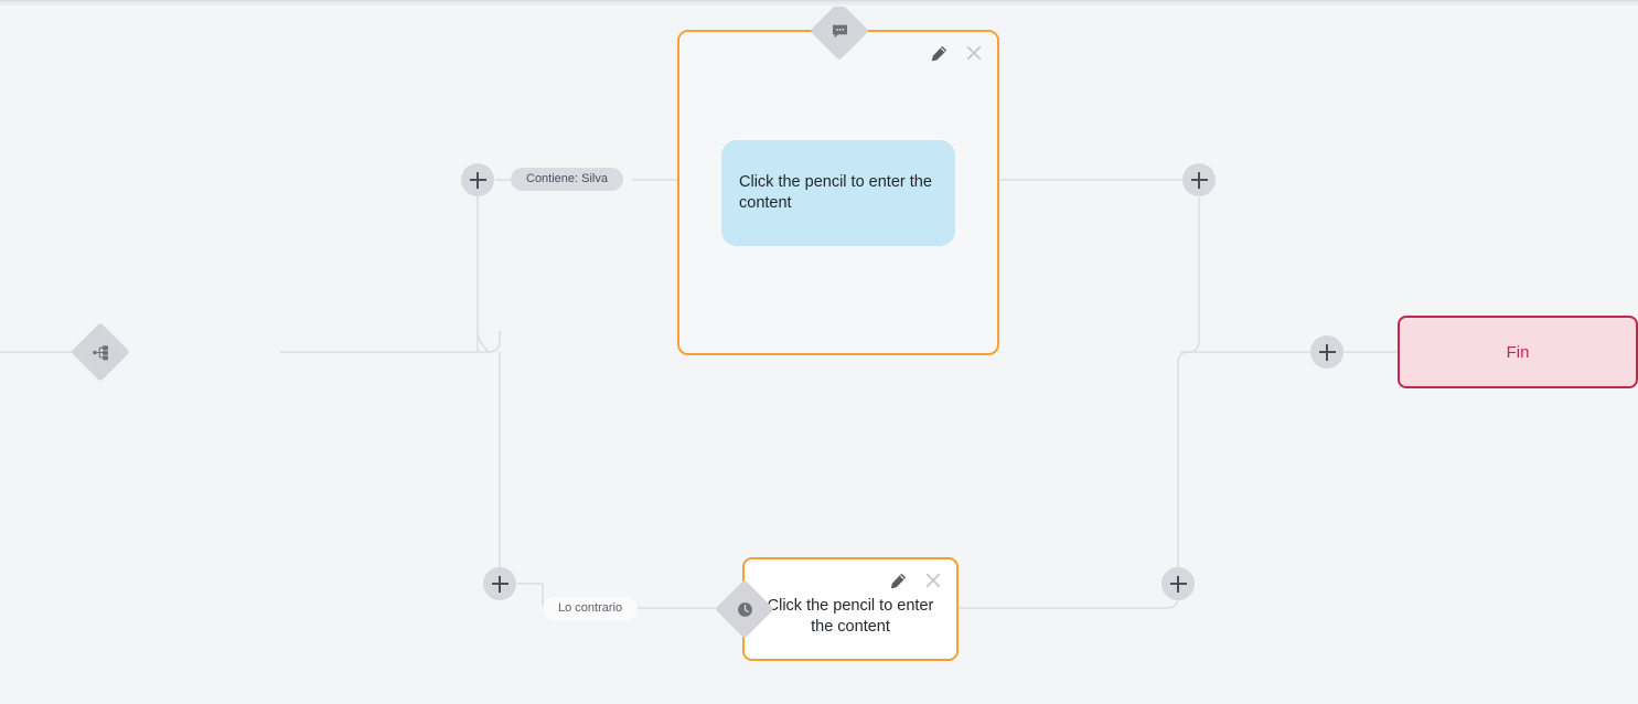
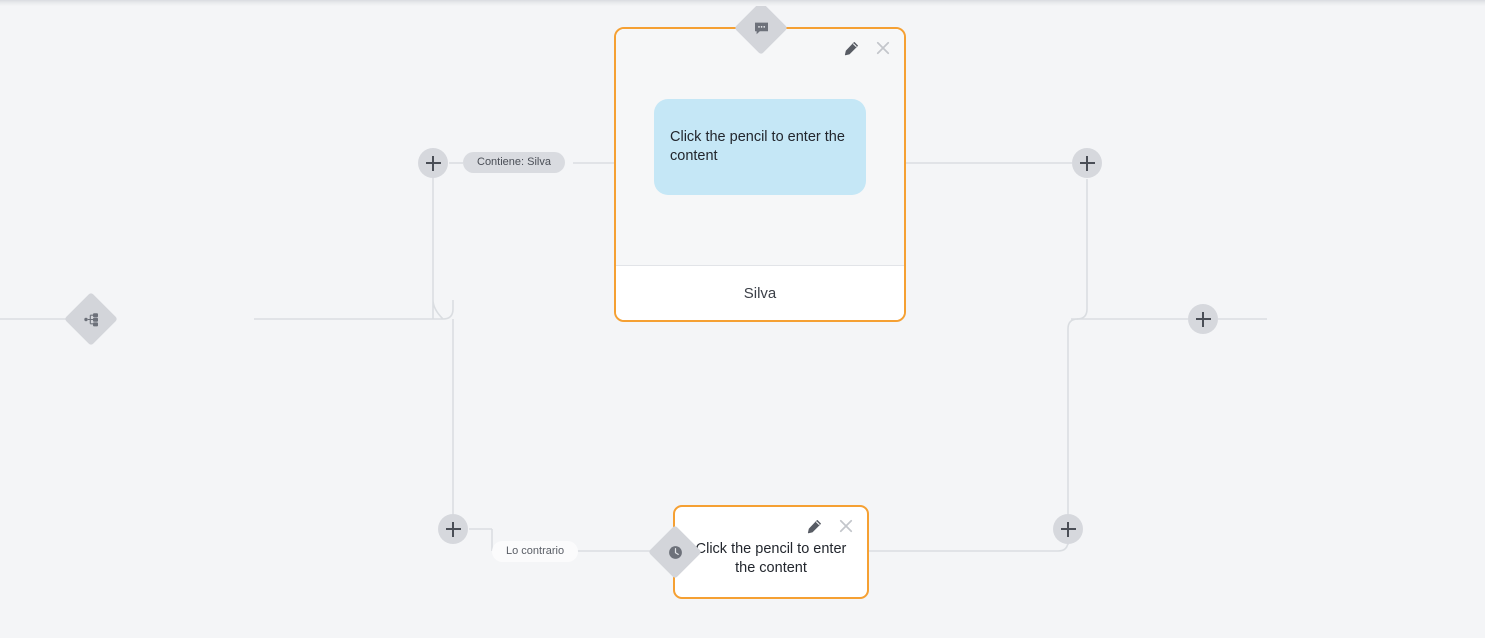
  Contiene: Silva
  Lo contrario
  Click the pencil to enter the content
+ Silva
  Click the pencil to enter the content
- Fin
